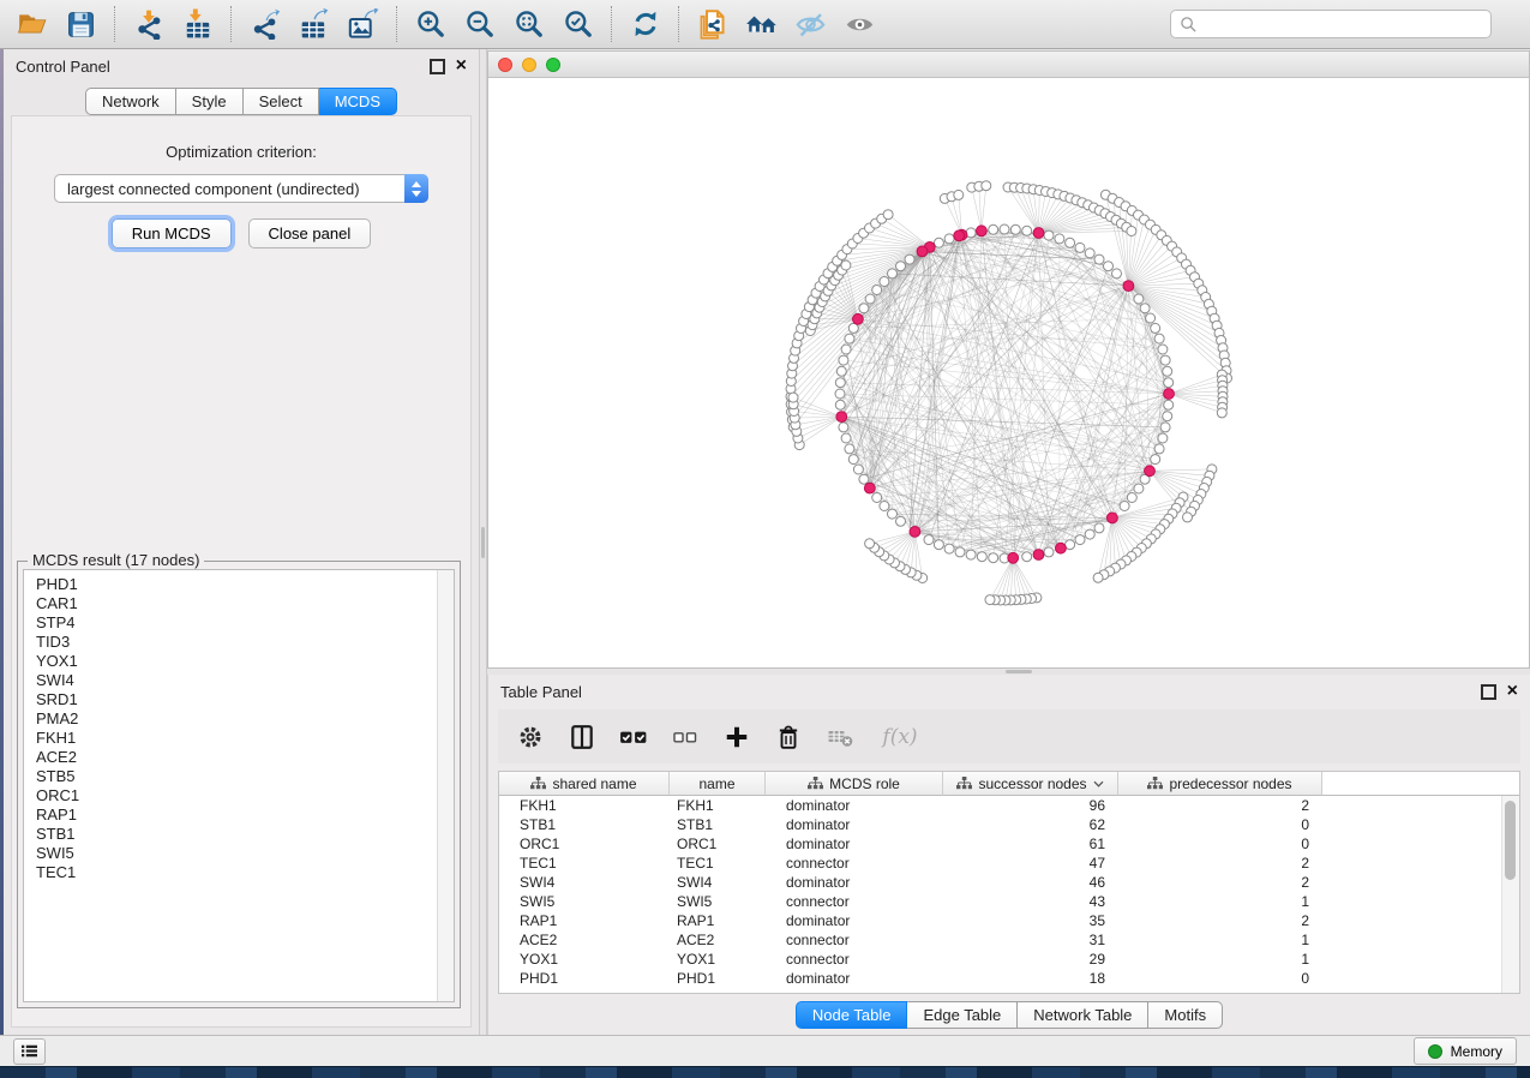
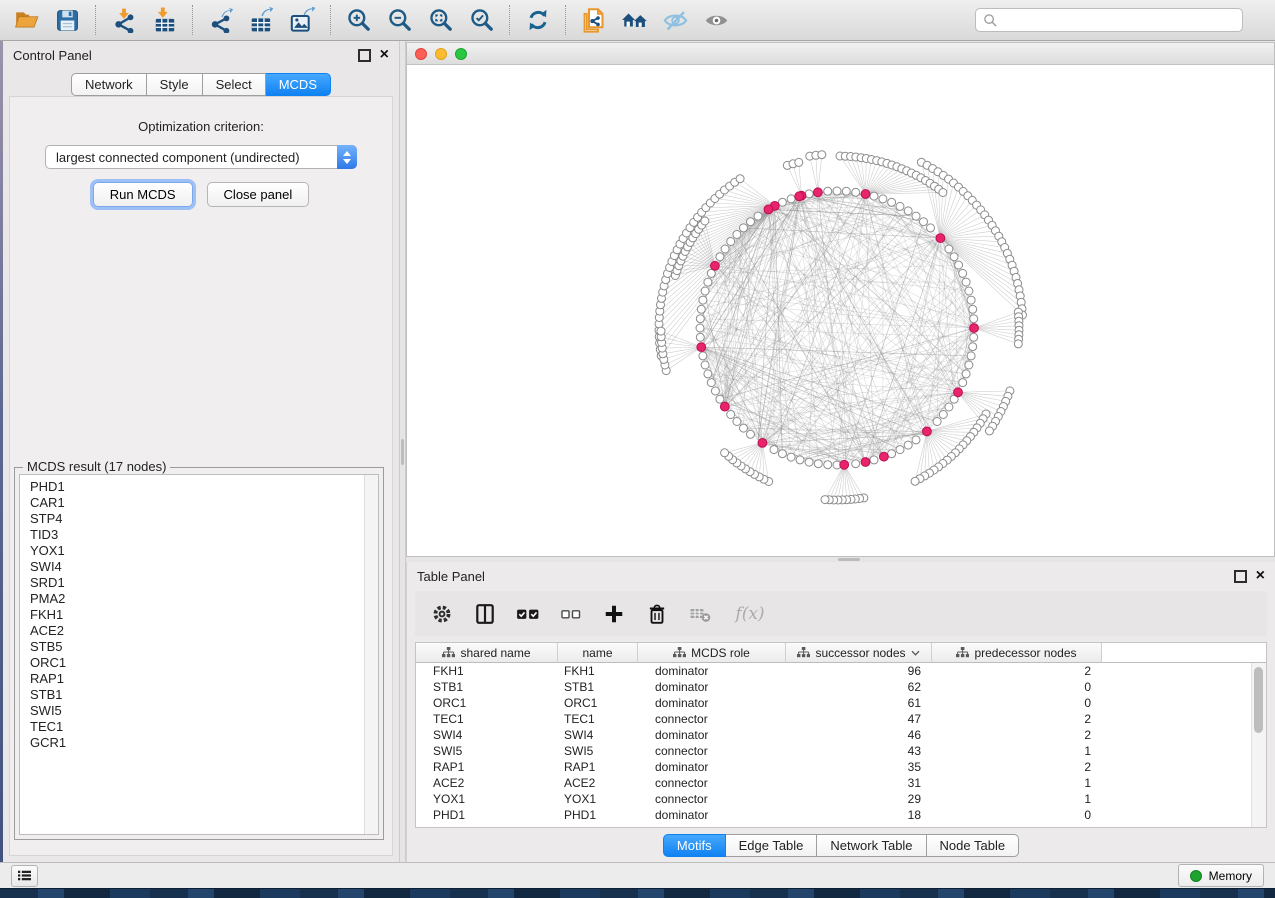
  Control Panel
  ×
  Network
  Style
  Select
  MCDS
  Optimization criterion:
  largest connected component (undirected)
  Run MCDS
  Close panel
  MCDS result (17 nodes)
  PHD1
  CAR1
  STP4
  TID3
  YOX1
  SWI4
  SRD1
  PMA2
  FKH1
  ACE2
  STB5
  ORC1
  RAP1
  STB1
  SWI5
  TEC1
+ GCR1
  Table Panel
  ×
  f(x)
  shared name
  name
  MCDS role
  successor nodes
  predecessor nodes
  FKH1
  FKH1
  dominator
  96
  2
  STB1
  STB1
  dominator
  62
  0
  ORC1
  ORC1
  dominator
  61
  0
  TEC1
  TEC1
  connector
  47
  2
  SWI4
  SWI4
  dominator
  46
  2
  SWI5
  SWI5
  connector
  43
  1
  RAP1
  RAP1
  dominator
  35
  2
  ACE2
  ACE2
  connector
  31
  1
  YOX1
  YOX1
  connector
  29
  1
  PHD1
  PHD1
  dominator
  18
  0
- Node Table
+ Motifs
  Edge Table
  Network Table
- Motifs
+ Node Table
  Memory
